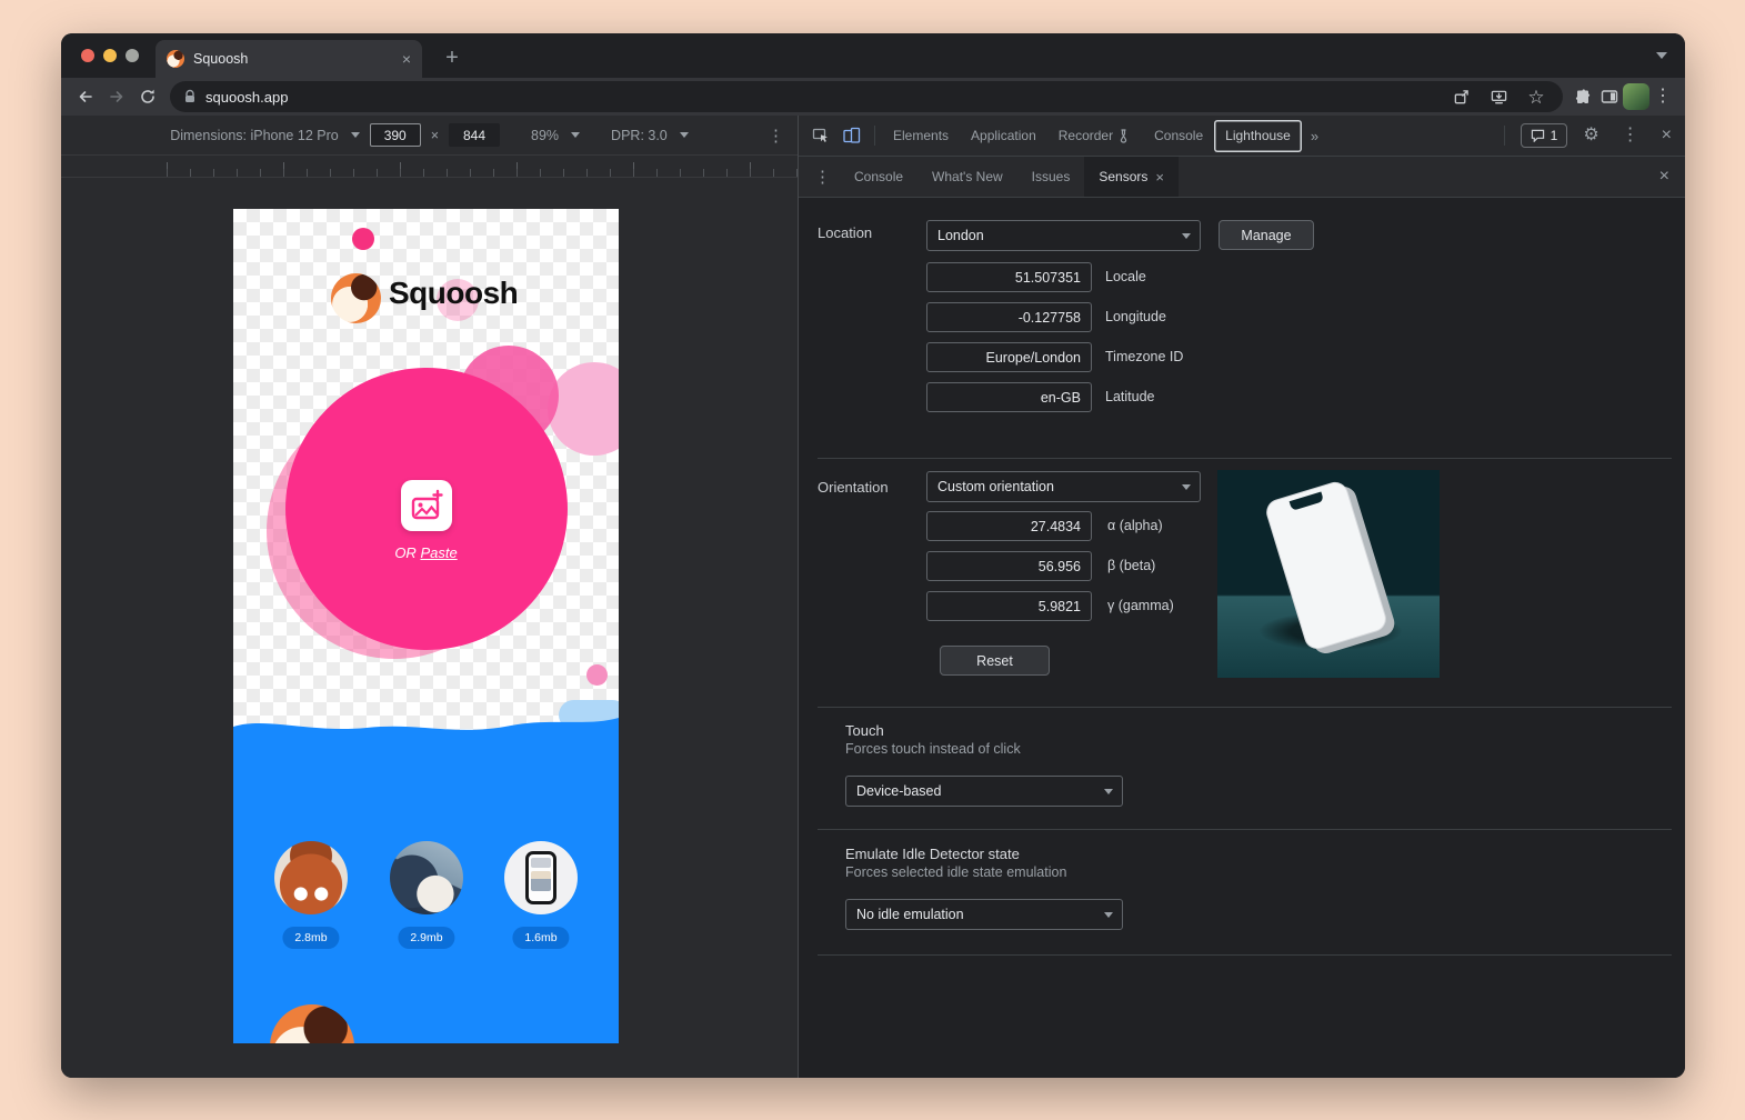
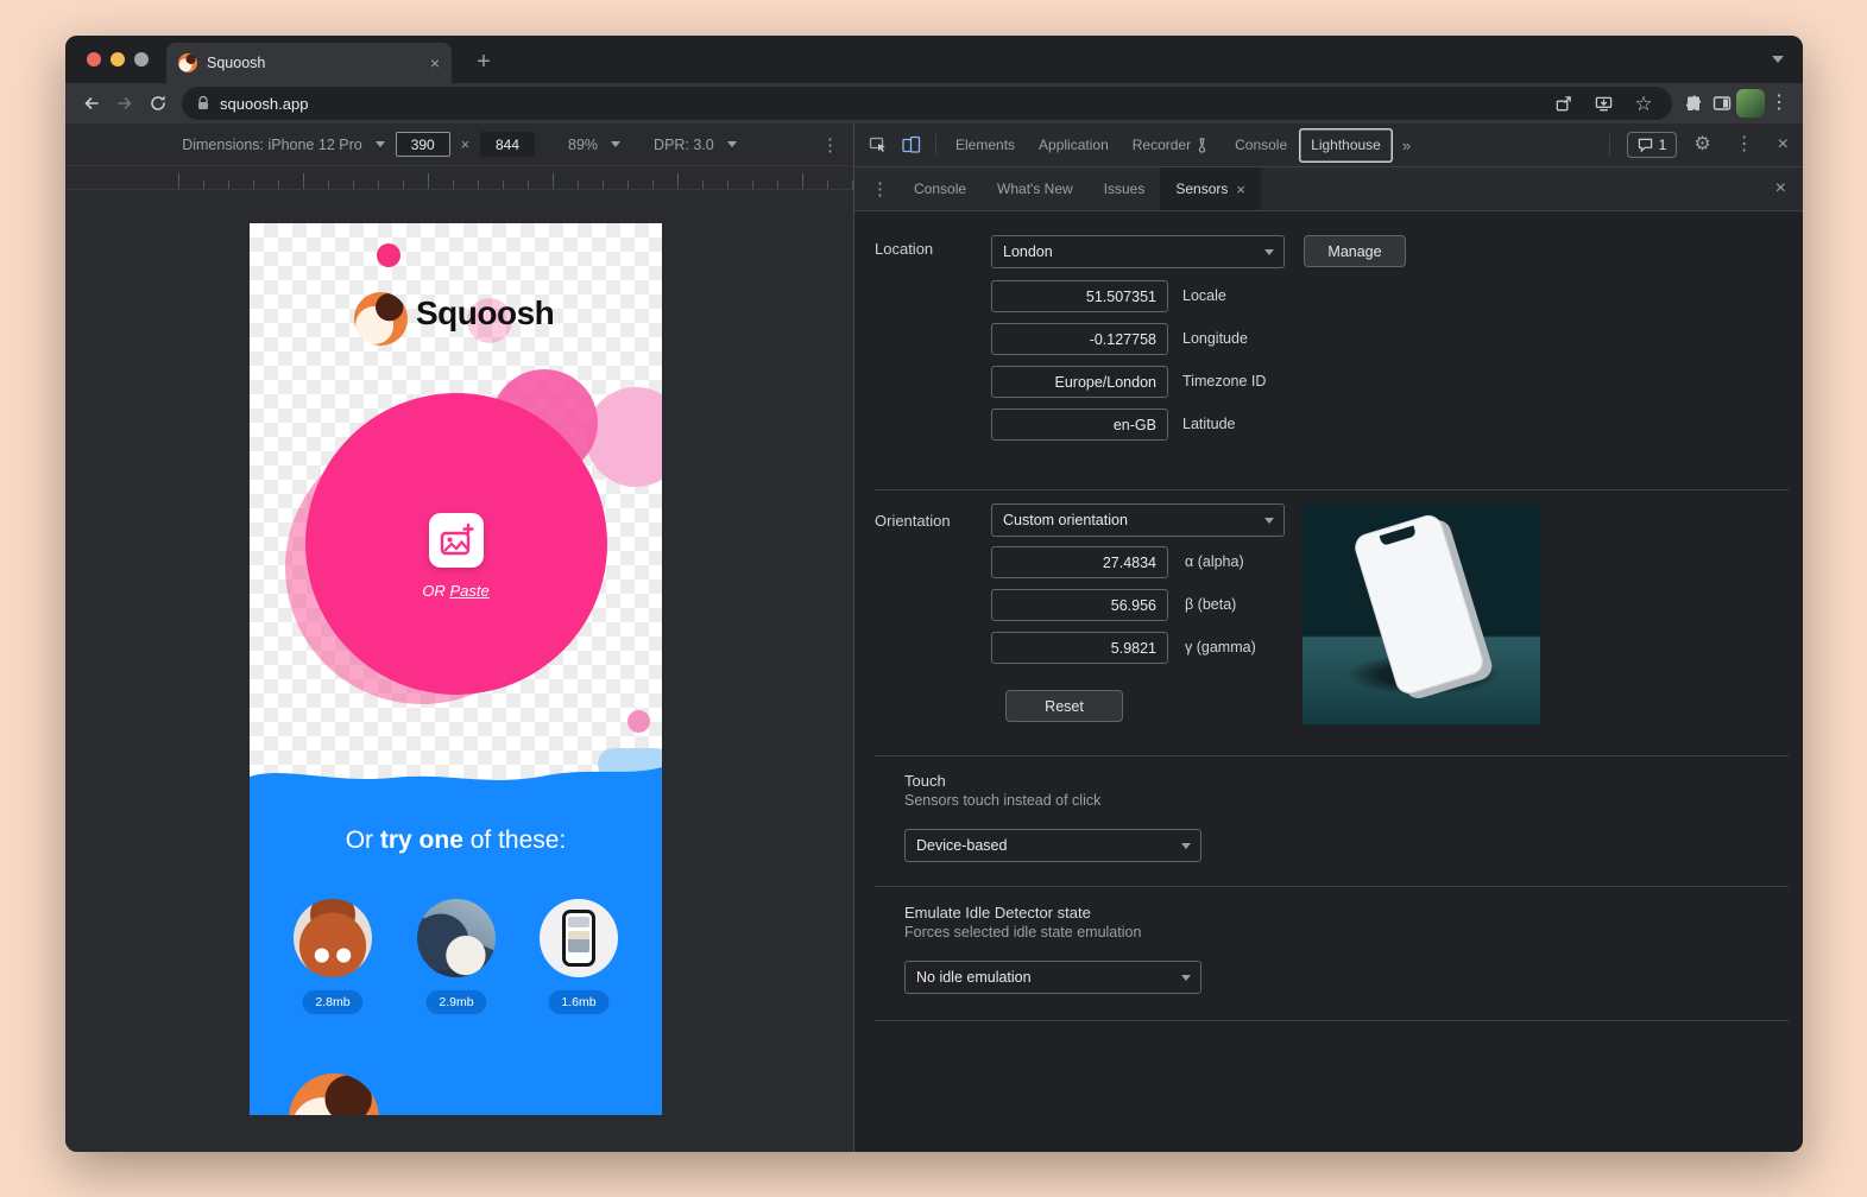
  Squoosh
  ×
  +
  squoosh.app
  ☆
  ⋮
  Dimensions: iPhone 12 Pro
  390
  ×
  844
  89%
  DPR: 3.0
  ⋮
  Squoosh
  OR Paste
+ Or try one of these:
  2.8mb
  2.9mb
  1.6mb
  Elements
  Application
  Recorder
  Console
  Lighthouse
  »
  1
  ⚙
  ⋮
  ×
  ⋮
  Console
  What's New
  Issues
  Sensors
  ×
  ×
  Location
  London
  Manage
  51.507351
  Locale
  -0.127758
  Longitude
  Europe/London
  Timezone ID
  en-GB
  Latitude
  Orientation
  Custom orientation
  27.4834
  α (alpha)
  56.956
  β (beta)
  5.9821
  γ (gamma)
  Reset
  Touch
- Forces touch instead of click
+ Sensors touch instead of click
  Device-based
  Emulate Idle Detector state
  Forces selected idle state emulation
  No idle emulation
